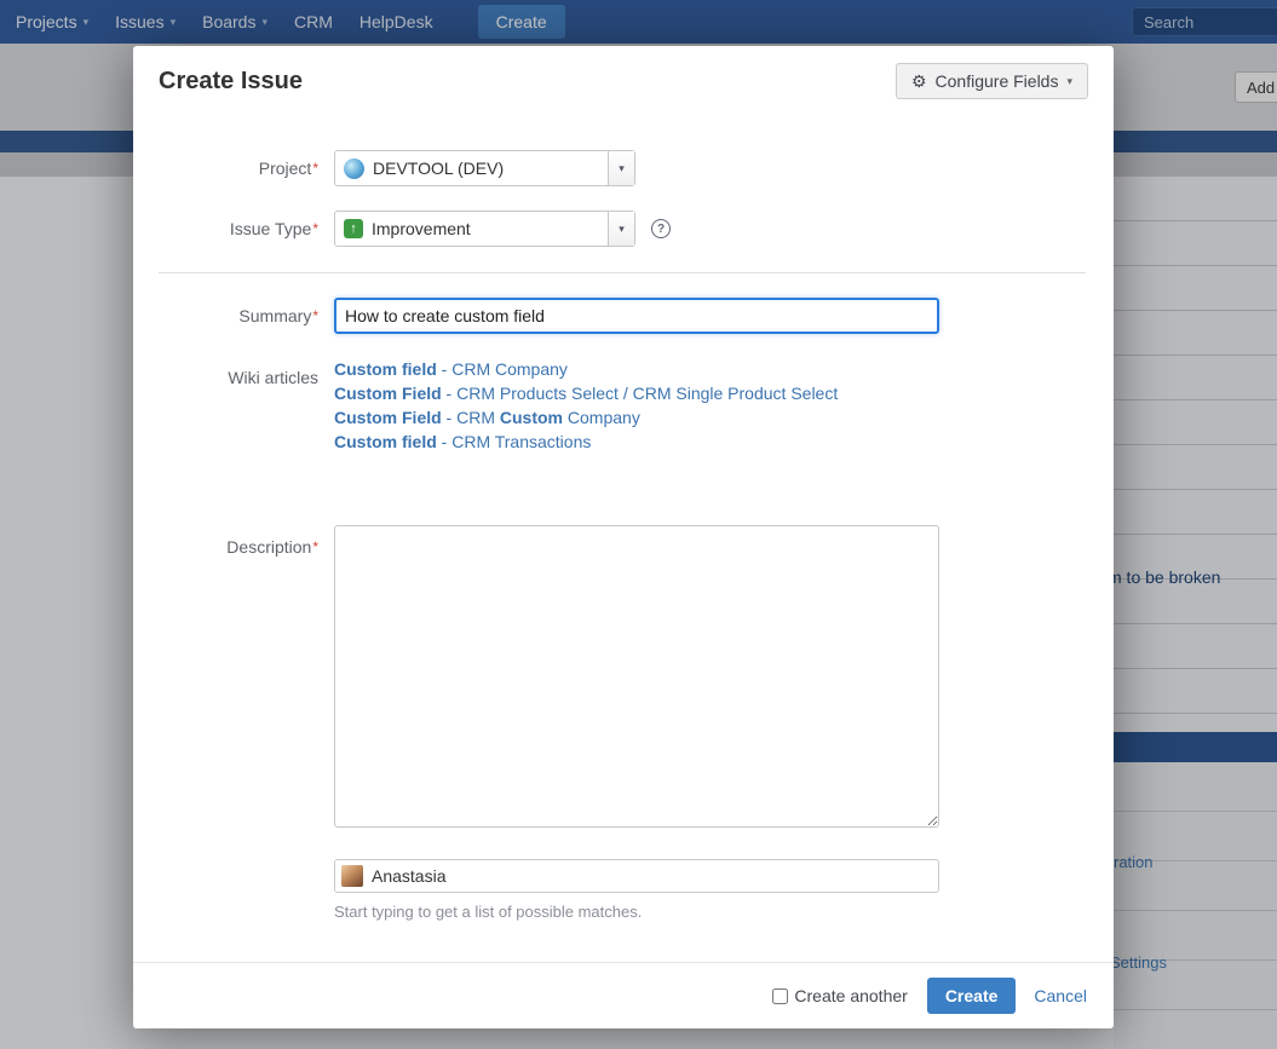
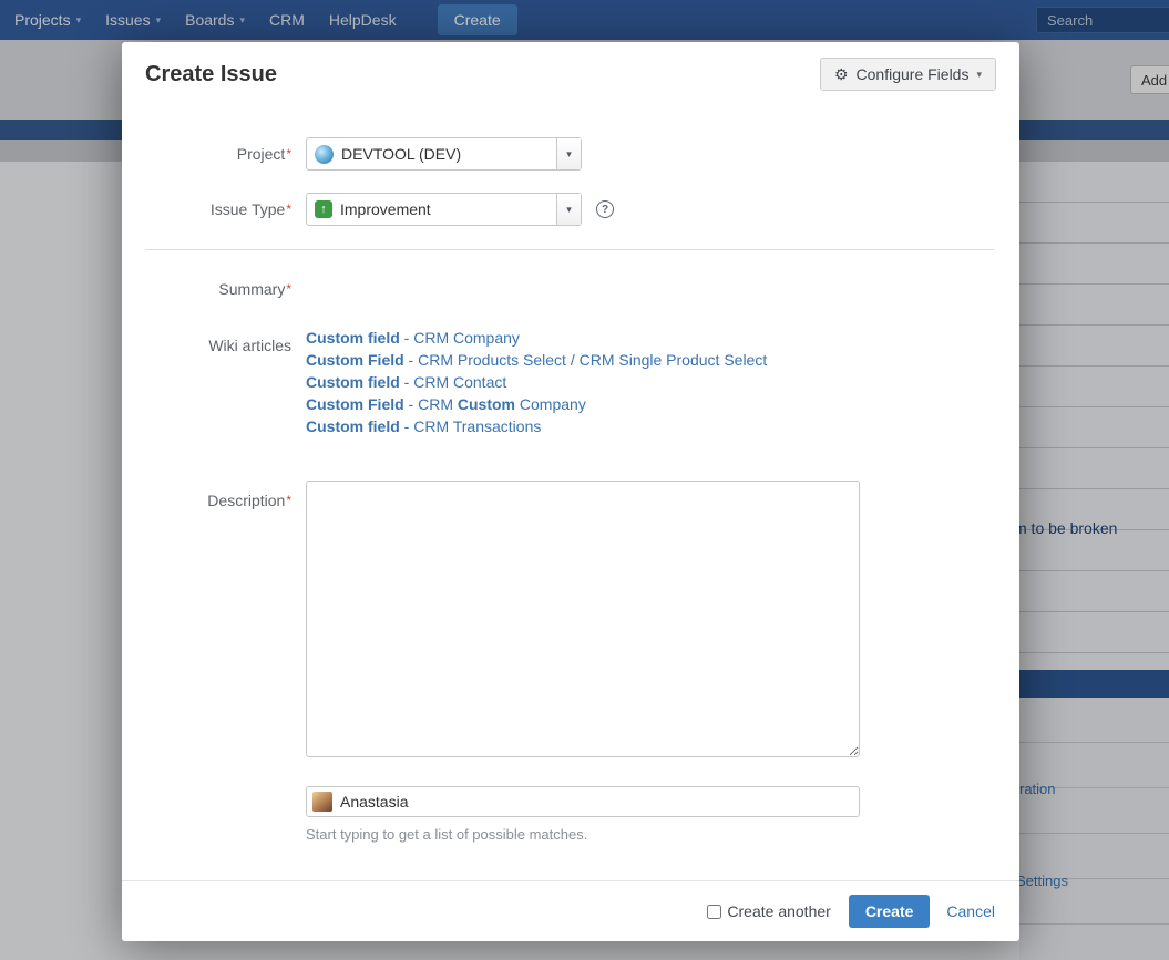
  Add
  m to be broken
  ration
  Settings
  Projects
  ▾
  Issues
  ▾
  Boards
  ▾
  CRM
  HelpDesk
  Create
  Search
  Create Issue
  ⚙
  Configure Fields
  ▾
  Project
  DEVTOOL (DEV)
  ▾
  Issue Type
  ↑
  Improvement
  ▾
  ?
  Summary
- How to create custom field
  Wiki articles
  Custom field - CRM Company
  Custom Field - CRM Products Select / CRM Single Product Select
+ Custom field - CRM Contact
  Custom Field - CRM Custom Company
  Custom field - CRM Transactions
  Description
  Anastasia
  Start typing to get a list of possible matches.
  Create another
  Create
  Cancel
